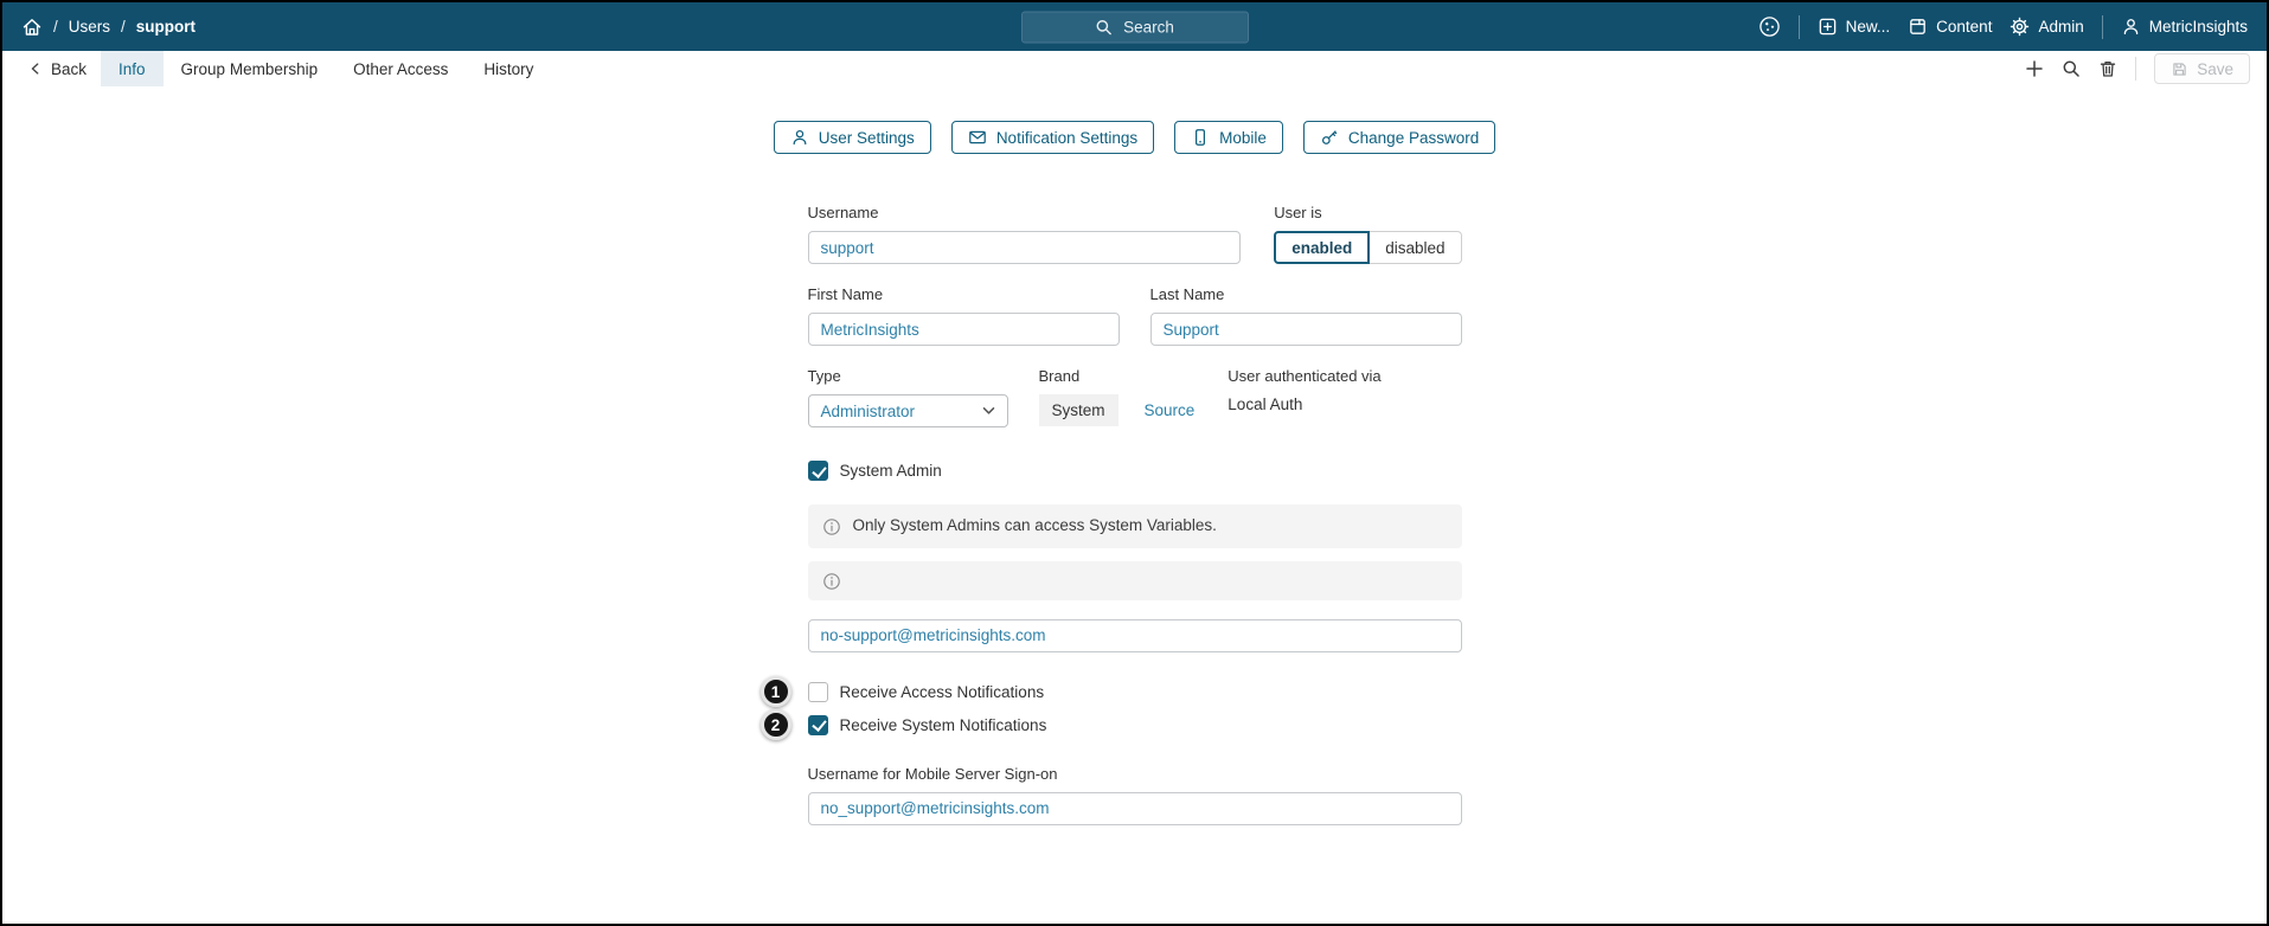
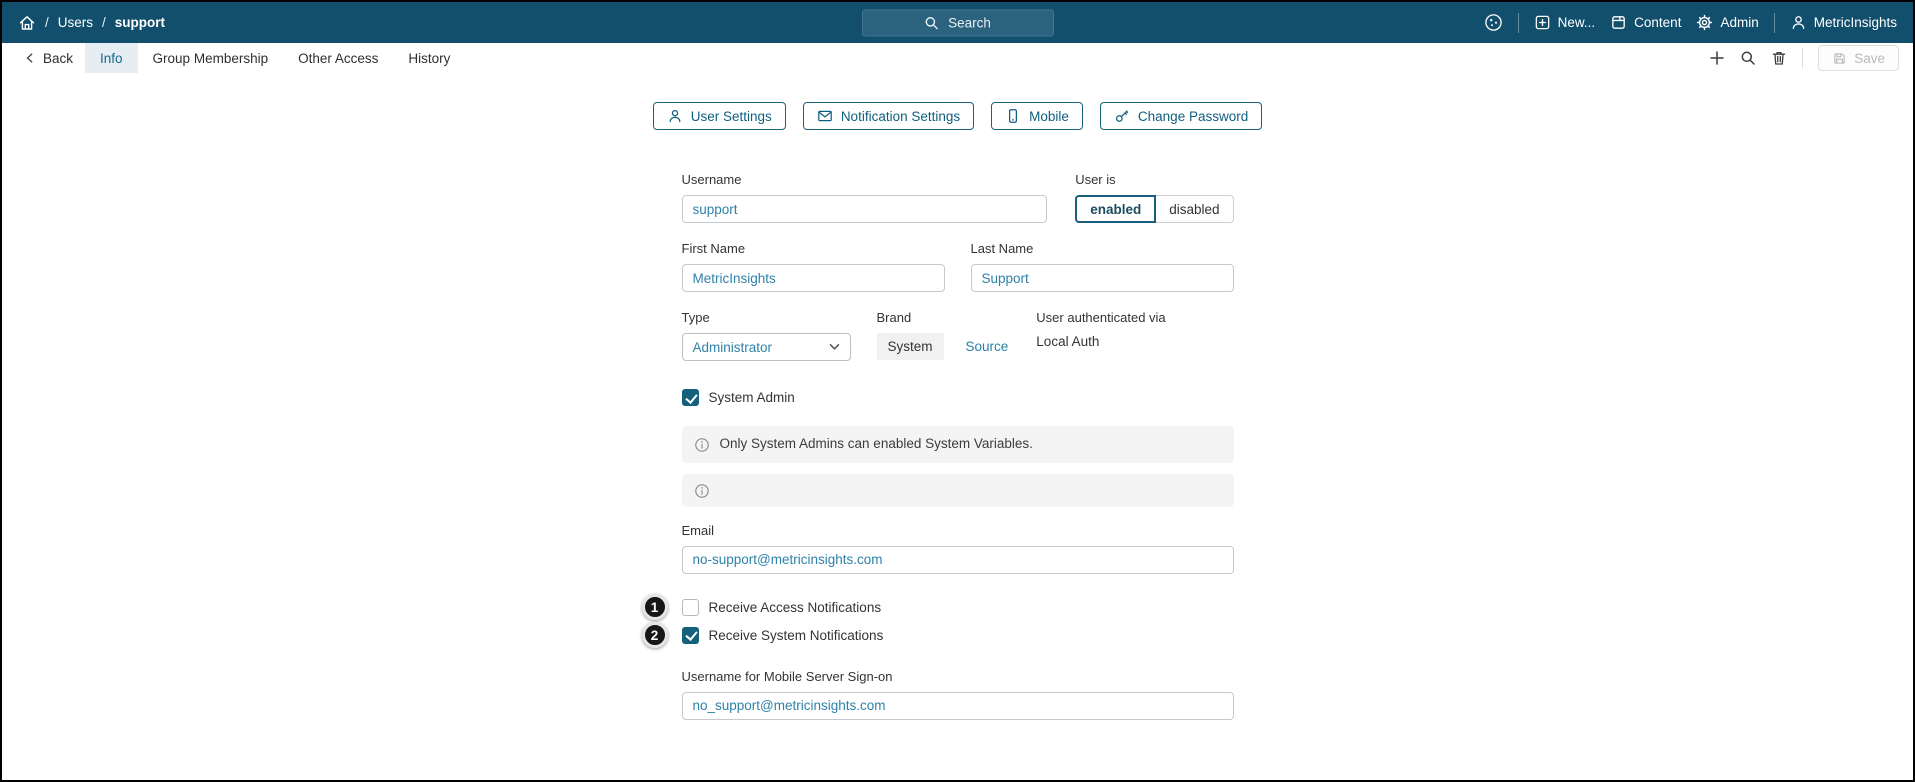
  /
  Users
  /
  support
  Search
  New...
  Content
  Admin
  MetricInsights
  Back
  Info
  Group Membership
  Other Access
  History
  Save
  User Settings
  Notification Settings
  Mobile
  Change Password
  Username
  support
  User is
  enabled
  disabled
  First Name
  MetricInsights
  Last Name
  Support
  Type
  Administrator
  Brand
  System
  Source
  User authenticated via
  Local Auth
  System Admin
- Only System Admins can access System Variables.
+ Only System Admins can enabled System Variables.
+ Email
  no-support@metricinsights.com
  1
  Receive Access Notifications
  2
  Receive System Notifications
  Username for Mobile Server Sign-on
  no_support@metricinsights.com
